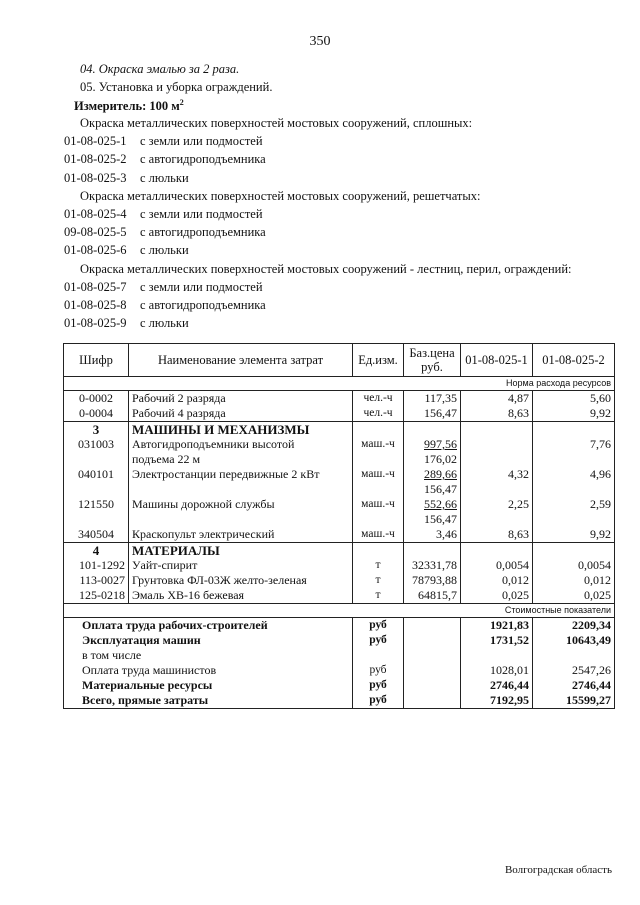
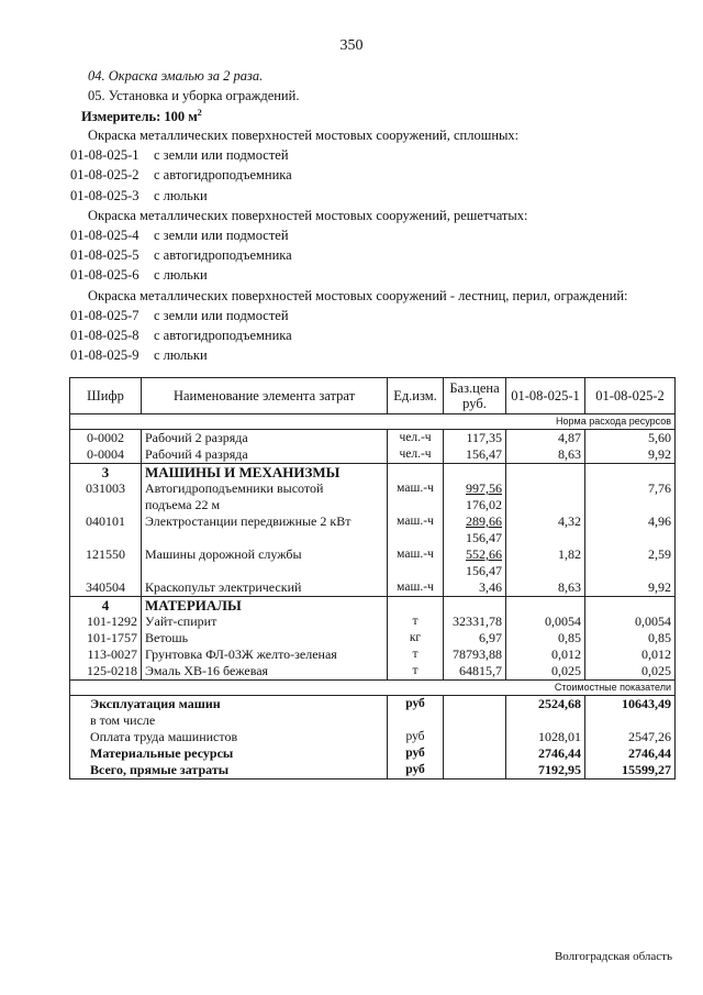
  350
  04. Окраска эмалью за 2 раза.
  05. Установка и уборка ограждений.
  Измеритель: 100 м2
  Окраска металлических поверхностей мостовых сооружений, сплошных:
  01-08-025-1 с земли или подмостей
  01-08-025-2 с автогидроподъемника
  01-08-025-3 с люльки
  Окраска металлических поверхностей мостовых сооружений, решетчатых:
  01-08-025-4 с земли или подмостей
- 09-08-025-5 с автогидроподъемника
+ 01-08-025-5 с автогидроподъемника
  01-08-025-6 с люльки
  Окраска металлических поверхностей мостовых сооружений - лестниц, перил, ограждений:
  01-08-025-7 с земли или подмостей
  01-08-025-8 с автогидроподъемника
  01-08-025-9 с люльки
  Шифр	Наименование элемента затрат	Ед.изм.	Баз.цена руб.	01-08-025-1	01-08-025-2
  Норма расхода ресурсов
  0-0002	Рабочий 2 разряда	чел.-ч	117,35	4,87	5,60
  0-0004	Рабочий 4 разряда	чел.-ч	156,47	8,63	9,92
  3	МАШИНЫ И МЕХАНИЗМЫ
  031003	Автогидроподъемники высотойподъема 22 м	маш.-ч	997,56176,02		7,76
  040101	Электростанции передвижные 2 кВт	маш.-ч	289,66156,47	4,32	4,96
- 121550	Машины дорожной службы	маш.-ч	552,66156,47	2,25	2,59
+ 121550	Машины дорожной службы	маш.-ч	552,66156,47	1,82	2,59
  340504	Краскопульт электрический	маш.-ч	3,46	8,63	9,92
  4	МАТЕРИАЛЫ
  101-1292	Уайт-спирит	т	32331,78	0,0054	0,0054
+ 101-1757	Ветошь	кг	6,97	0,85	0,85
  113-0027	Грунтовка ФЛ-03Ж желто-зеленая	т	78793,88	0,012	0,012
  125-0218	Эмаль ХВ-16 бежевая	т	64815,7	0,025	0,025
  Стоимостные показатели
- Оплата труда рабочих-строителей	руб		1921,83	2209,34
- Эксплуатация машин	руб		1731,52	10643,49
+ Эксплуатация машин	руб		2524,68	10643,49
  в том числе
  Оплата труда машинистов	руб		1028,01	2547,26
  Материальные ресурсы	руб		2746,44	2746,44
  Всего, прямые затраты	руб		7192,95	15599,27
  Волгоградская область
